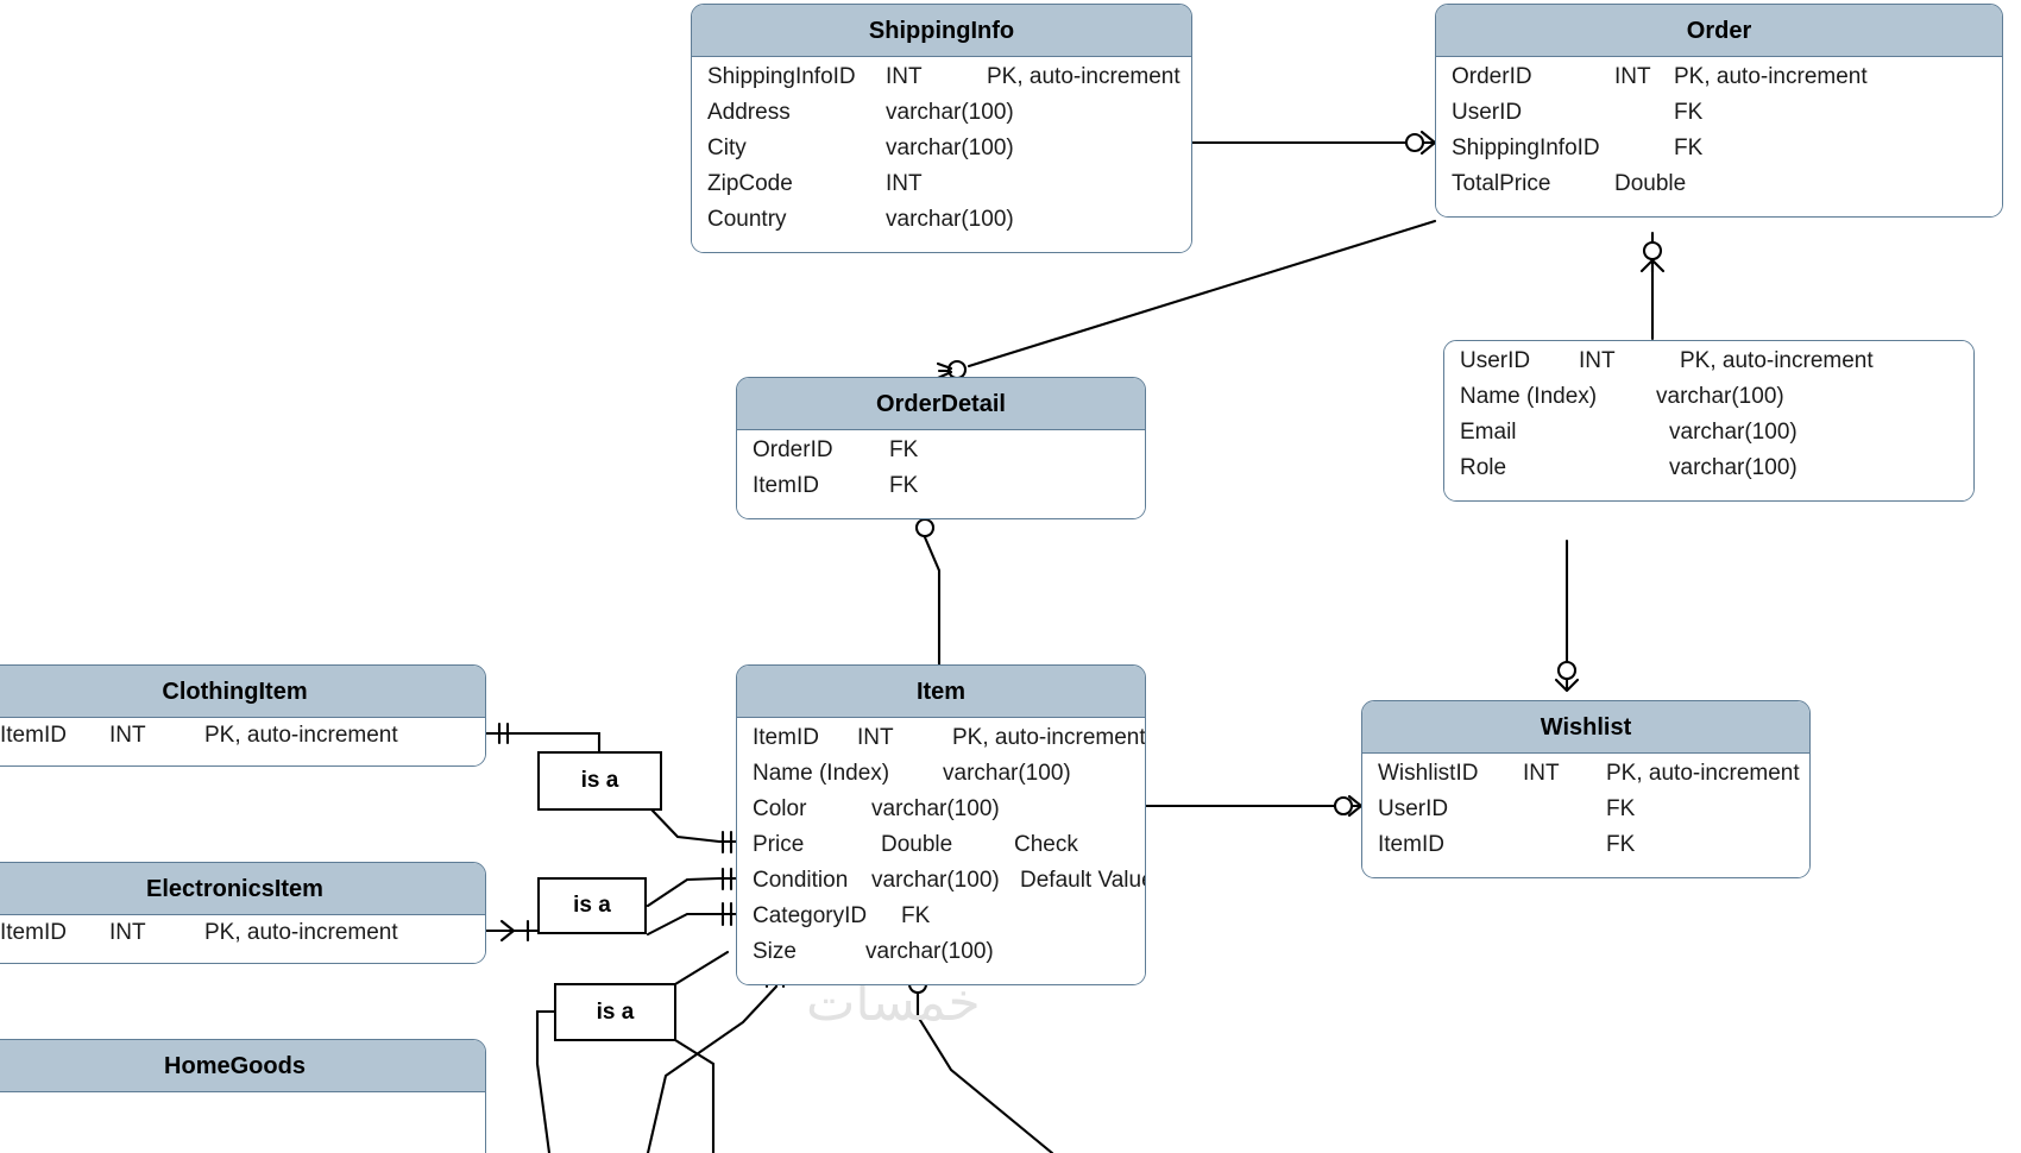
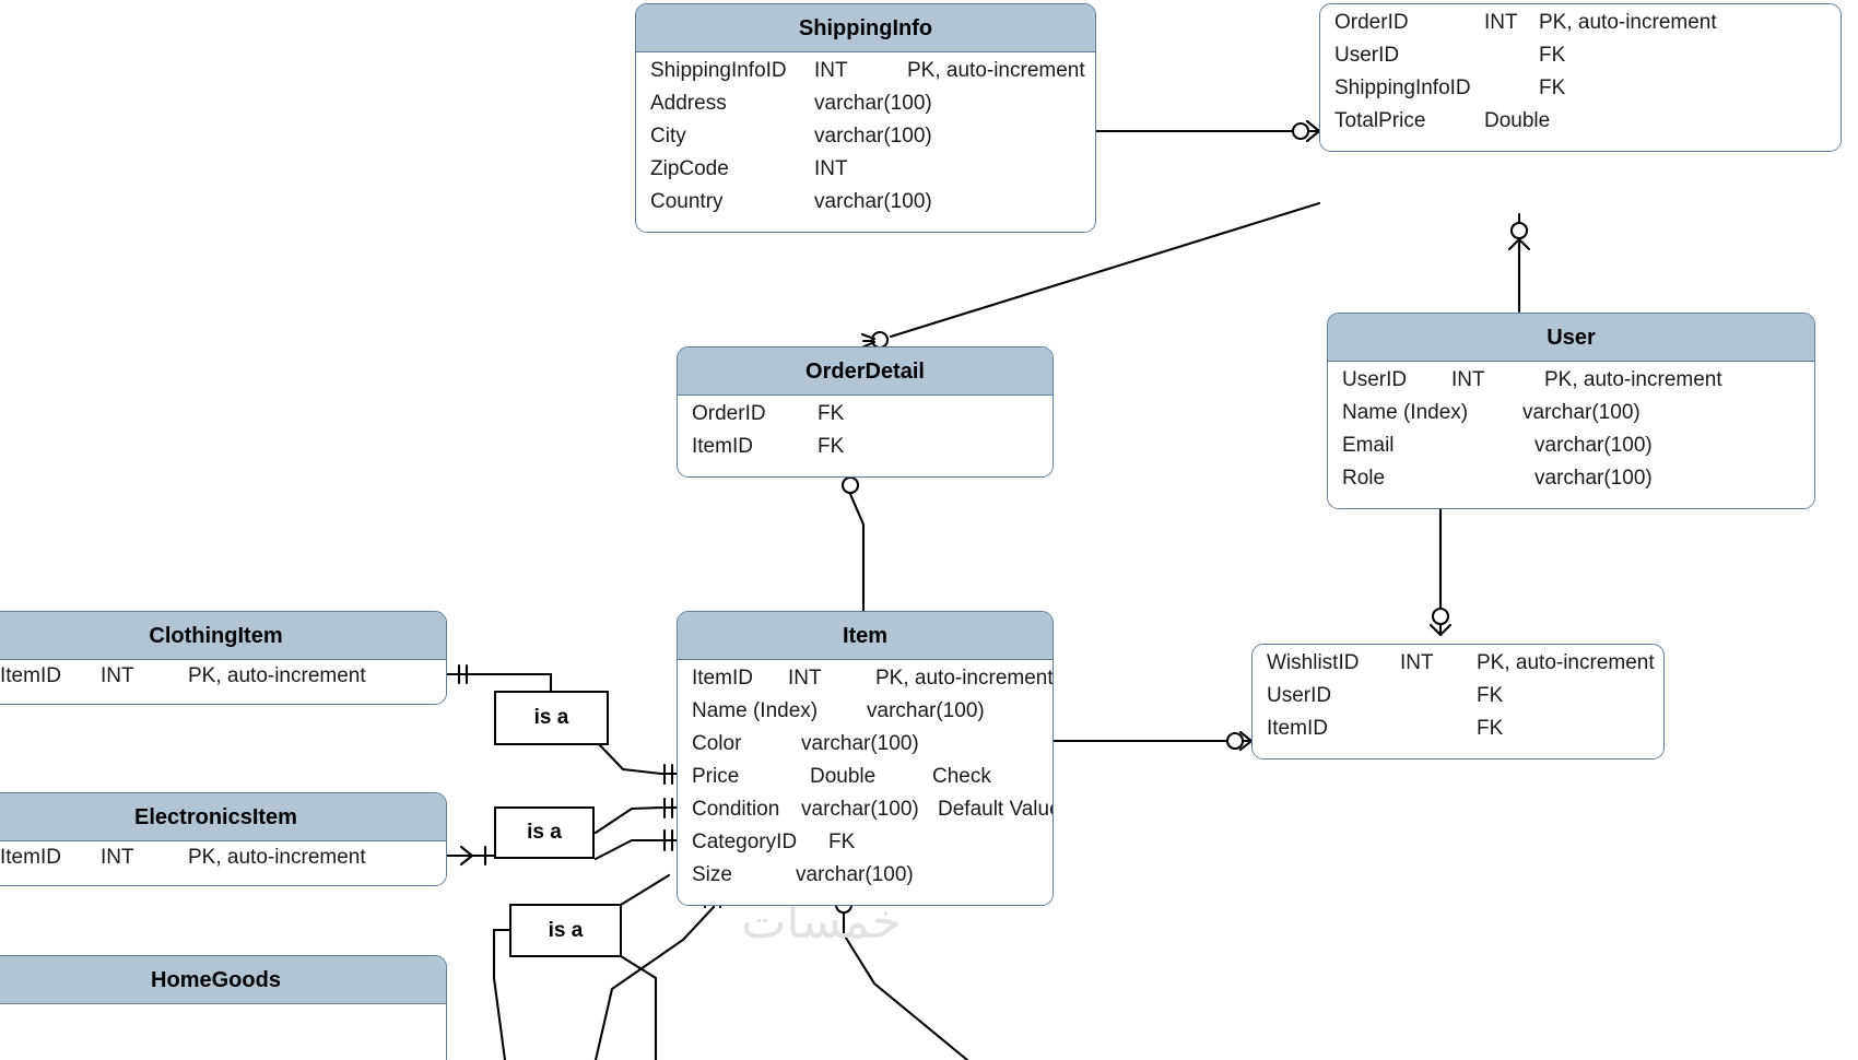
  خمسات
  ShippingInfo
  ShippingInfoID
  INT
  PK, auto-increment
  Address
  varchar(100)
  City
  varchar(100)
  ZipCode
  INT
  Country
  varchar(100)
- Order
  OrderID
  INT
  PK, auto-increment
  UserID
  FK
  ShippingInfoID
  FK
  TotalPrice
  Double
+ User
  UserID
  INT
  PK, auto-increment
  Name (Index)
  varchar(100)
  Email
  varchar(100)
  Role
  varchar(100)
  OrderDetail
  OrderID
  FK
  ItemID
  FK
  Item
  ItemID
  INT
  PK, auto-increment
  Name (Index)
  varchar(100)
  Color
  varchar(100)
  Price
  Double
  Check
  Condition
  varchar(100)
  Default Valu
  CategoryID
  FK
  Size
  varchar(100)
- Wishlist
  WishlistID
  INT
  PK, auto-increment
  UserID
  FK
  ItemID
  FK
  ClothingItem
  ItemID
  INT
  PK, auto-increment
  ElectronicsItem
  ItemID
  INT
  PK, auto-increment
  HomeGoods
  is a
  is a
  is a
